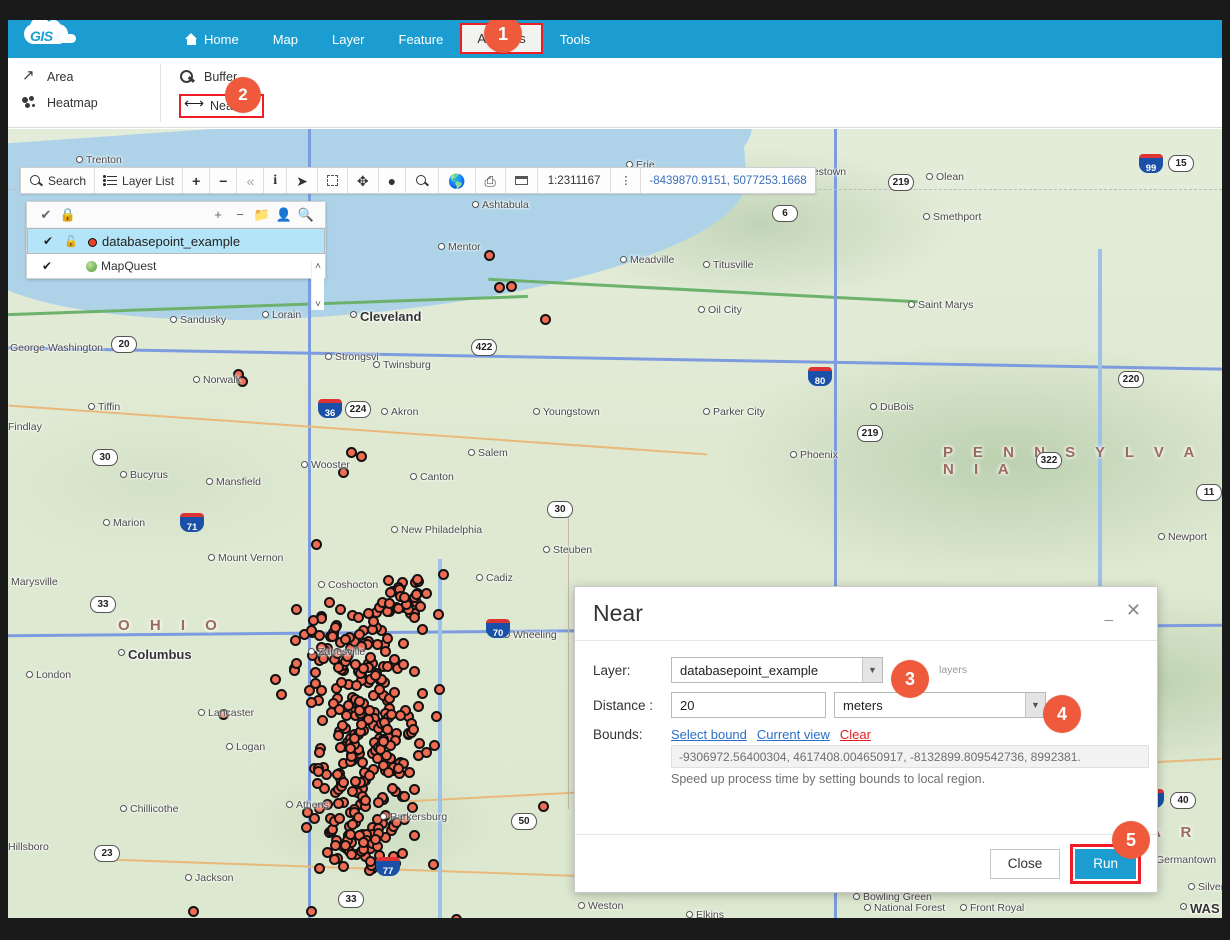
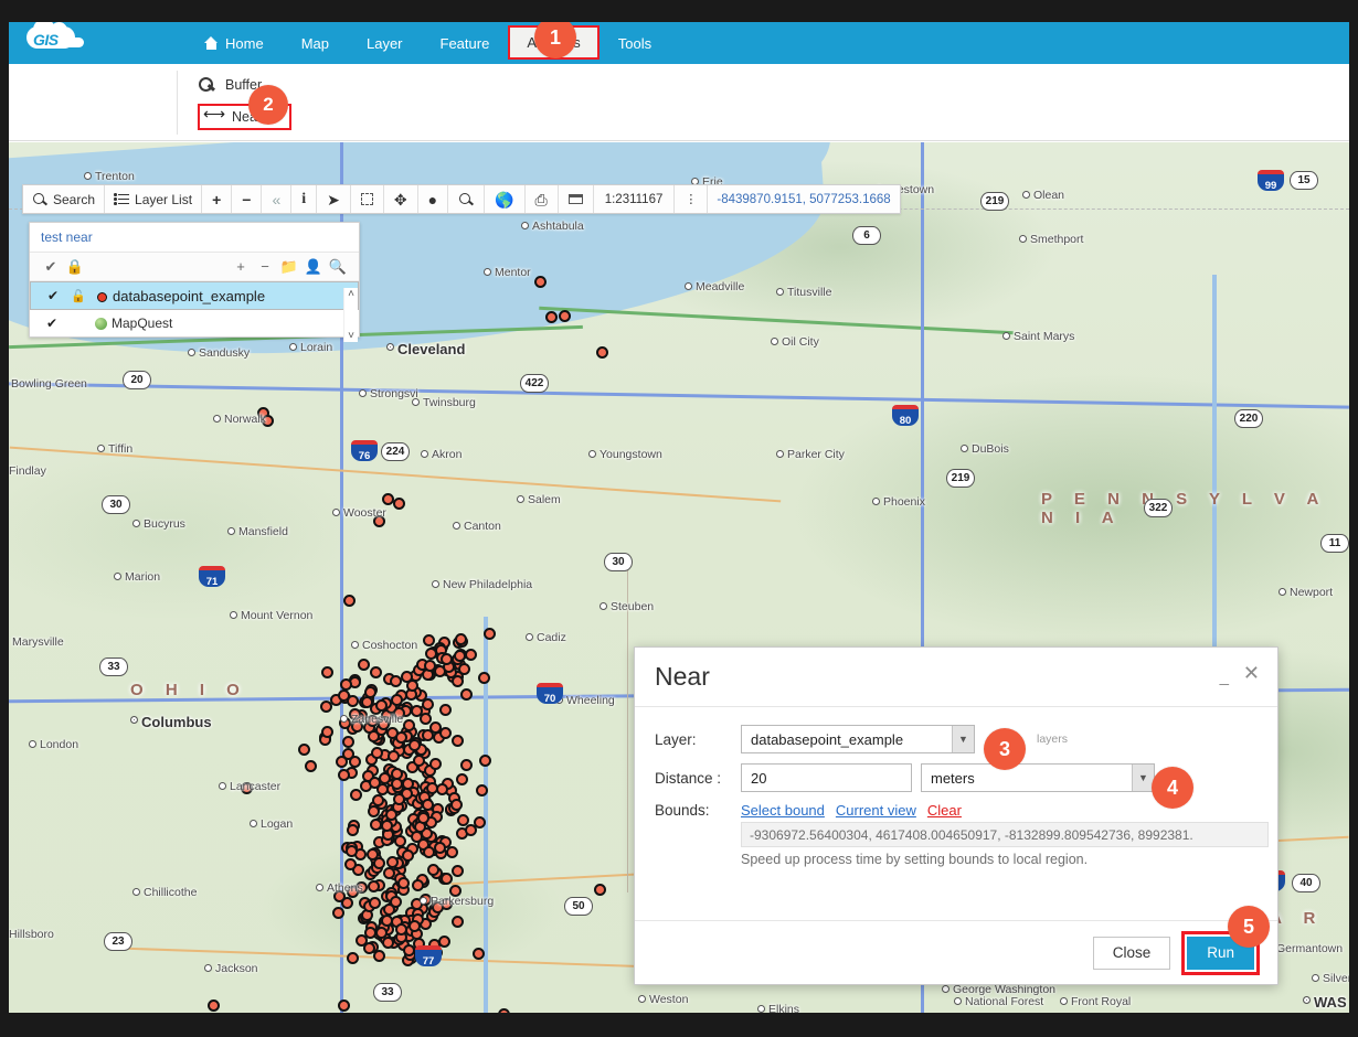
  GIS
  Home
  Map
  Layer
  Feature
  Tools
- Area
- Heatmap
  Buffer
  1
  2
  Search
  Layer List
  +
  −
  «
  i
  ➤
  ✥
  ●
  🌎
  ⎙
  1:2311167
  ⋮
  -8439870.9151, 5077253.1668
+ test near
  ✔
  🔒
  +
  −
  📁
  👤
  🔍
  ✔
  🔓
  databasepoint_example
  ✔
  MapQuest
  ˄
  ˅
  O H I O
  P E N S Y L V A N I A
  Trenton
  Erie
  Olean
  Ashtabula
  Smethport
  Meadville
  Titusville
  Mentor
  Saint Marys
  Oil City
  Cleveland
  Sandusky
  Lorain
- George Washington
+ Bowling Green
  Strongsvi
  Twinsburg
  Norwalk
  Tiffin
  Findlay
  Akron
  Youngstown
  Parker City
  DuBois
  Bucyrus
  Mansfield
  Wooster
  Canton
  Salem
  Phoenix
  Marion
  New Philadelphia
  Steuben
  Mount Vernon
  Coshocton
  Cadiz
  Wheeling
  Marysville
  Columbus
  Zanesville
  London
  Lancaster
  Logan
  Newport
  Chillicothe
  Hillsboro
  Athens
  Parkersburg
  Jackson
  Weston
  Elkins
  Front Royal
  Germantown
  Silve
  WAS
- Bowling Green
+ George Washington
  National Forest
  99
  15
  219
  6
  20
  422
  80
  220
- 36
+ 76
  224
  30
  219
  322
  71
  30
  11
  33
  70
  50
  77
  23
  33
  40
  Near
  _
  ✕
  Layer:
  databasepoint_example
  ▼
  layers
  Distance :
  20
  meters
  ▼
  Bounds:
  Select bound
  Current view
  Clear
  -9306972.56400304, 4617408.004650917, -8132899.809542736, 8992381.
  Speed up process time by setting bounds to local region.
  Close
  Run
  3
  4
  5
